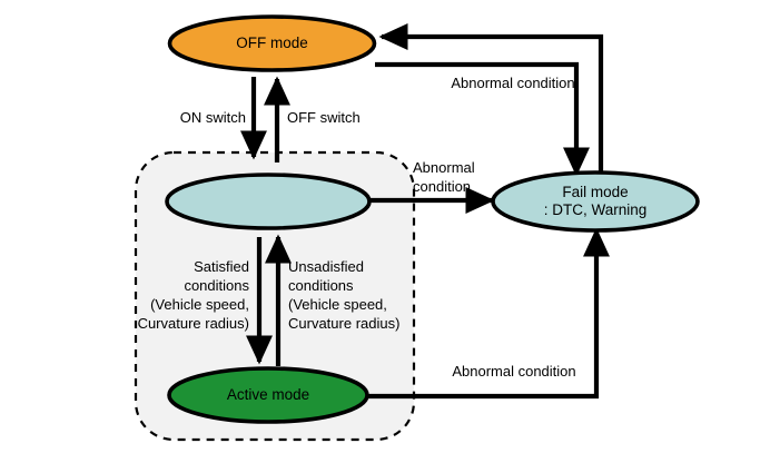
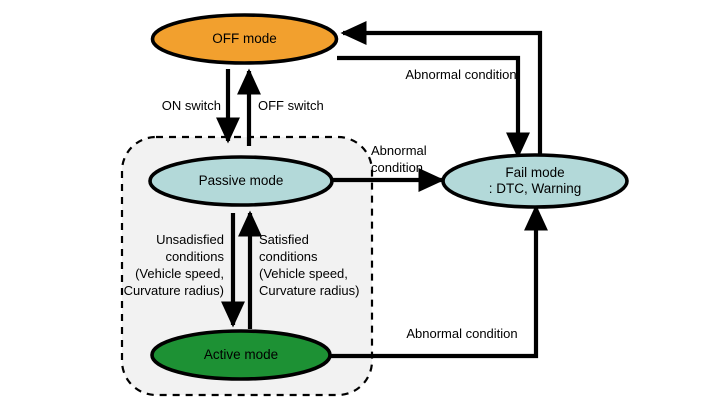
  OFF mode
+ Passive mode
  Active mode
  Fail mode
  : DTC, Warning
  ON switch
  OFF switch
- Satisfied
+ Unsadisfied
  conditions
  (Vehicle speed,
  Curvature radius)
- Unsadisfied
+ Satisfied
  conditions
  (Vehicle speed,
  Curvature radius)
  Abnormal
  condition
  Abnormal condition
  Abnormal condition
